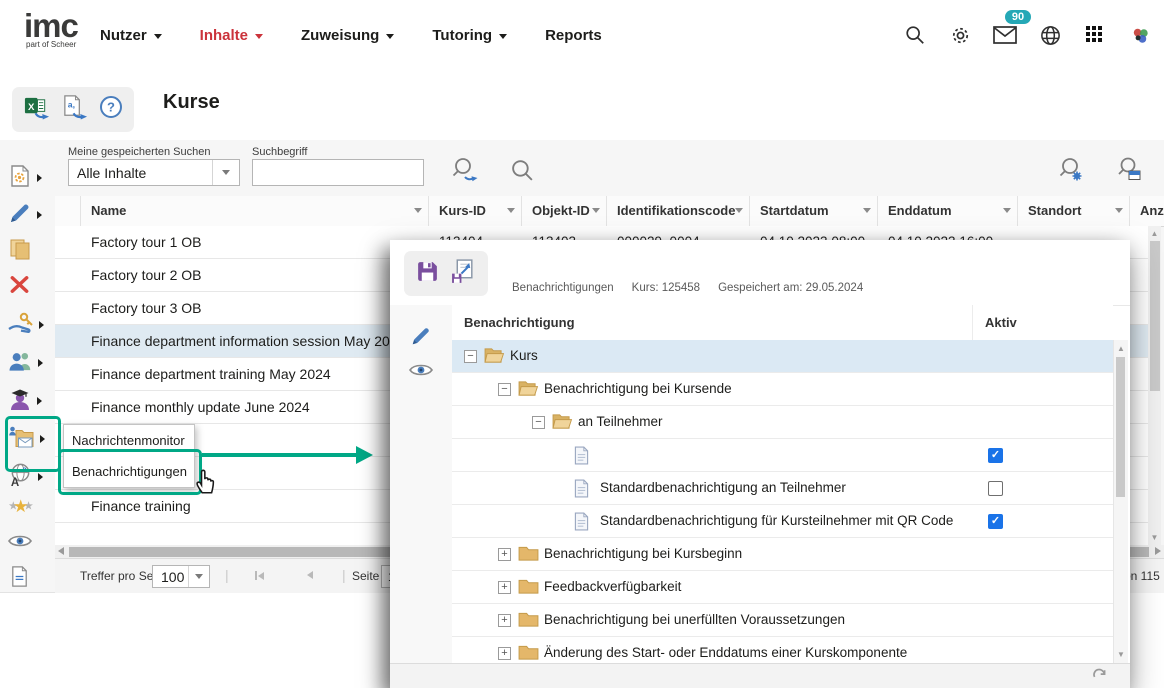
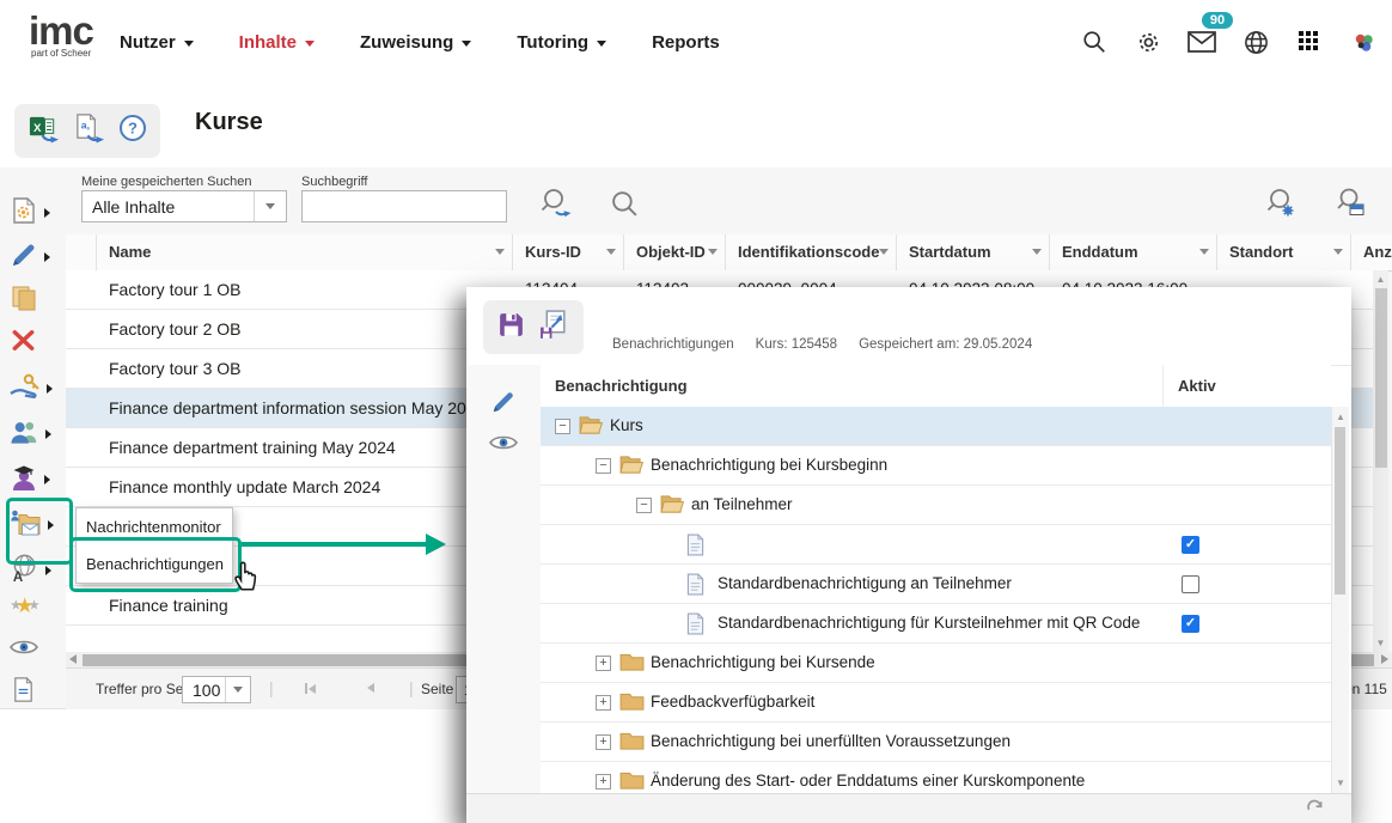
  imc
  part of Scheer
  Nutzer
  Inhalte
  Zuweisung
  Tutoring
  Reports
  90
  X
  a,
  ?
  Kurse
  A
  a
  ★
  ★
  ★
  Meine gespeicherten Suchen
  Alle Inhalte
  Suchbegriff
  Name
  Kurs-ID
  Objekt-ID
  Identifikationscode
  Startdatum
  Enddatum
  Standort
  Factory tour 1 OB
  Factory tour 2 OB
  Factory tour 3 OB
  Finance department information session May 20
  Finance department training May 2024
- Finance monthly update June 2024
+ Finance monthly update March 2024
  Finance training
  ▲
  ▼
  Treffer pro Se
  100
  |
  |
  Seite
  Nachrichtenmonitor
  Benachrichtigungen
  Benachrichtigungen
  Kurs: 125458
  Gespeichert am: 29.05.2024
  Benachrichtigung
  Aktiv
  −
  Kurs
  −
- Benachrichtigung bei Kursende
+ Benachrichtigung bei Kursbeginn
  −
  an Teilnehmer
  ✓
  Standardbenachrichtigung an Teilnehmer
  Standardbenachrichtigung für Kursteilnehmer mit QR Code
  ✓
  +
- Benachrichtigung bei Kursbeginn
+ Benachrichtigung bei Kursende
  +
  Feedbackverfügbarkeit
  +
  Benachrichtigung bei unerfüllten Voraussetzungen
  +
  Änderung des Start- oder Enddatums einer Kurskomponente
  ▲
  ▼
